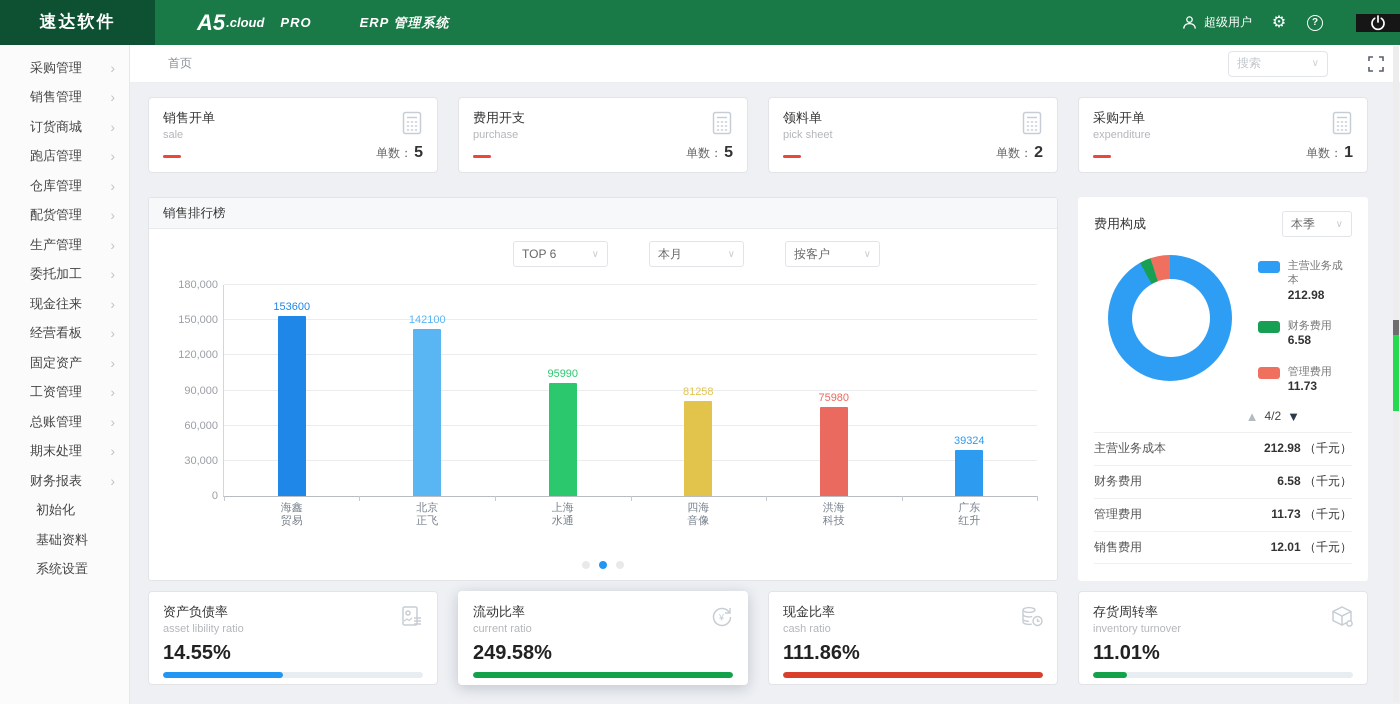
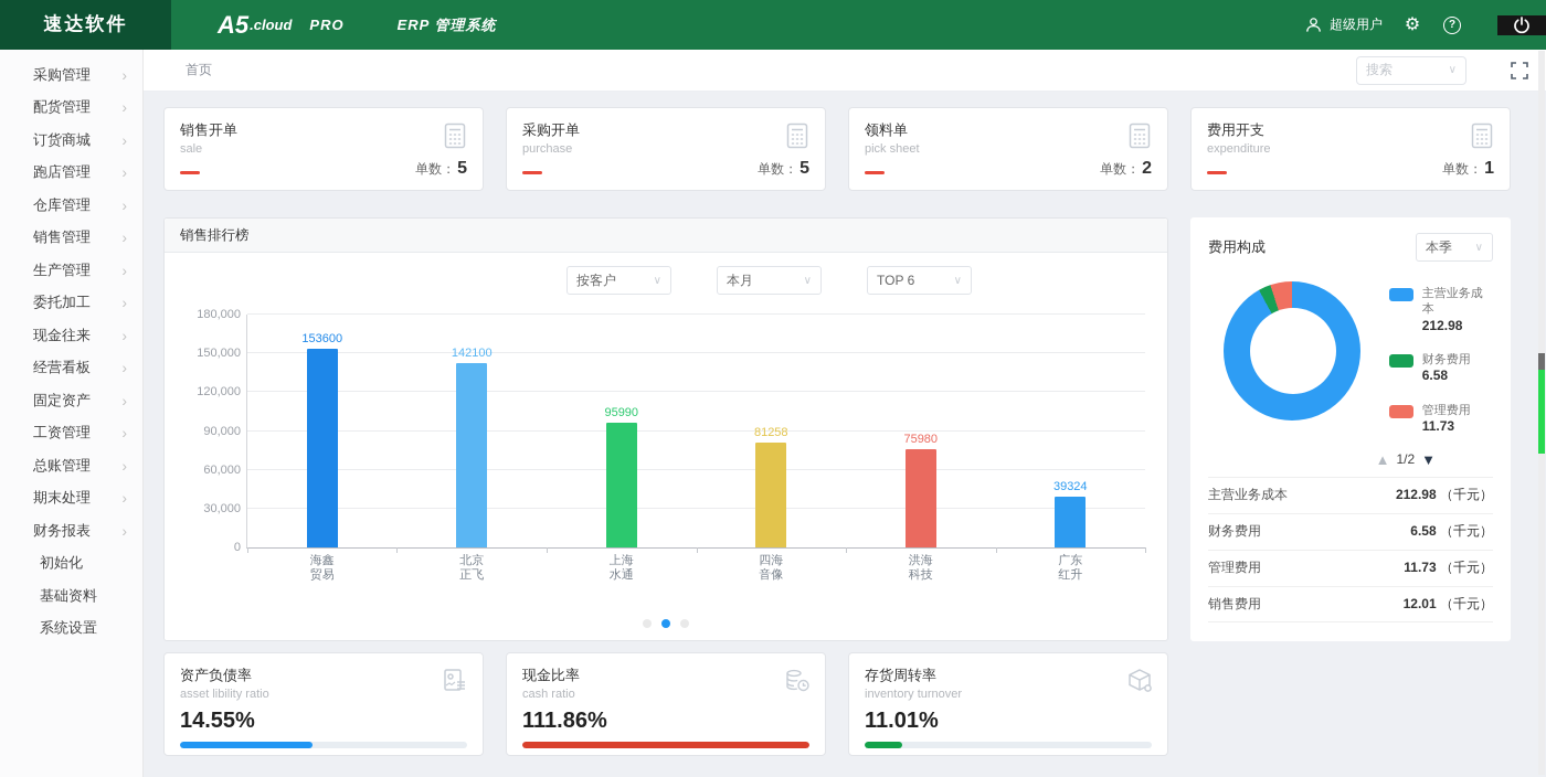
  速达软件
  A5
  .cloud
  PRO
  ERP 管理系统
  超级用户
  ⚙
  ?
  采购管理
  ›
- 销售管理
+ 配货管理
  ›
  订货商城
  ›
  跑店管理
  ›
  仓库管理
  ›
- 配货管理
+ 销售管理
  ›
  生产管理
  ›
  委托加工
  ›
  现金往来
  ›
  经营看板
  ›
  固定资产
  ›
  工资管理
  ›
  总账管理
  ›
  期末处理
  ›
  财务报表
  ›
  初始化
  基础资料
  系统设置
  首页
  搜索
  ∨
  销售开单
  sale
  单数： 5
- 费用开支
+ 采购开单
  purchase
  单数： 5
  领料单
  pick sheet
  单数： 2
- 采购开单
+ 费用开支
  expenditure
  单数： 1
  销售排行榜
- TOP 6
+ 按客户
  ∨
  本月
  ∨
- 按客户
+ TOP 6
  ∨
  0
  30,000
  60,000
  90,000
  120,000
  150,000
  180,000
  153600
  海鑫
  贸易
  142100
  北京
  正飞
  95990
  上海
  水通
  81258
  四海
  音像
  75980
  洪海
  科技
  39324
  广东
  红升
  费用构成
  本季
  ∨
  主营业务成本
  212.98
  财务费用
  6.58
  管理费用
  11.73
  ▲
- 4/2
+ 1/2
  ▼
  主营业务成本
  212.98 （千元）
  财务费用
  6.58 （千元）
  管理费用
  11.73 （千元）
  销售费用
  12.01 （千元）
  资产负债率
  asset libility ratio
  14.55%
- 流动比率
- current ratio
- 249.58%
- ¥
  现金比率
  cash ratio
  111.86%
  存货周转率
  inventory turnover
  11.01%
